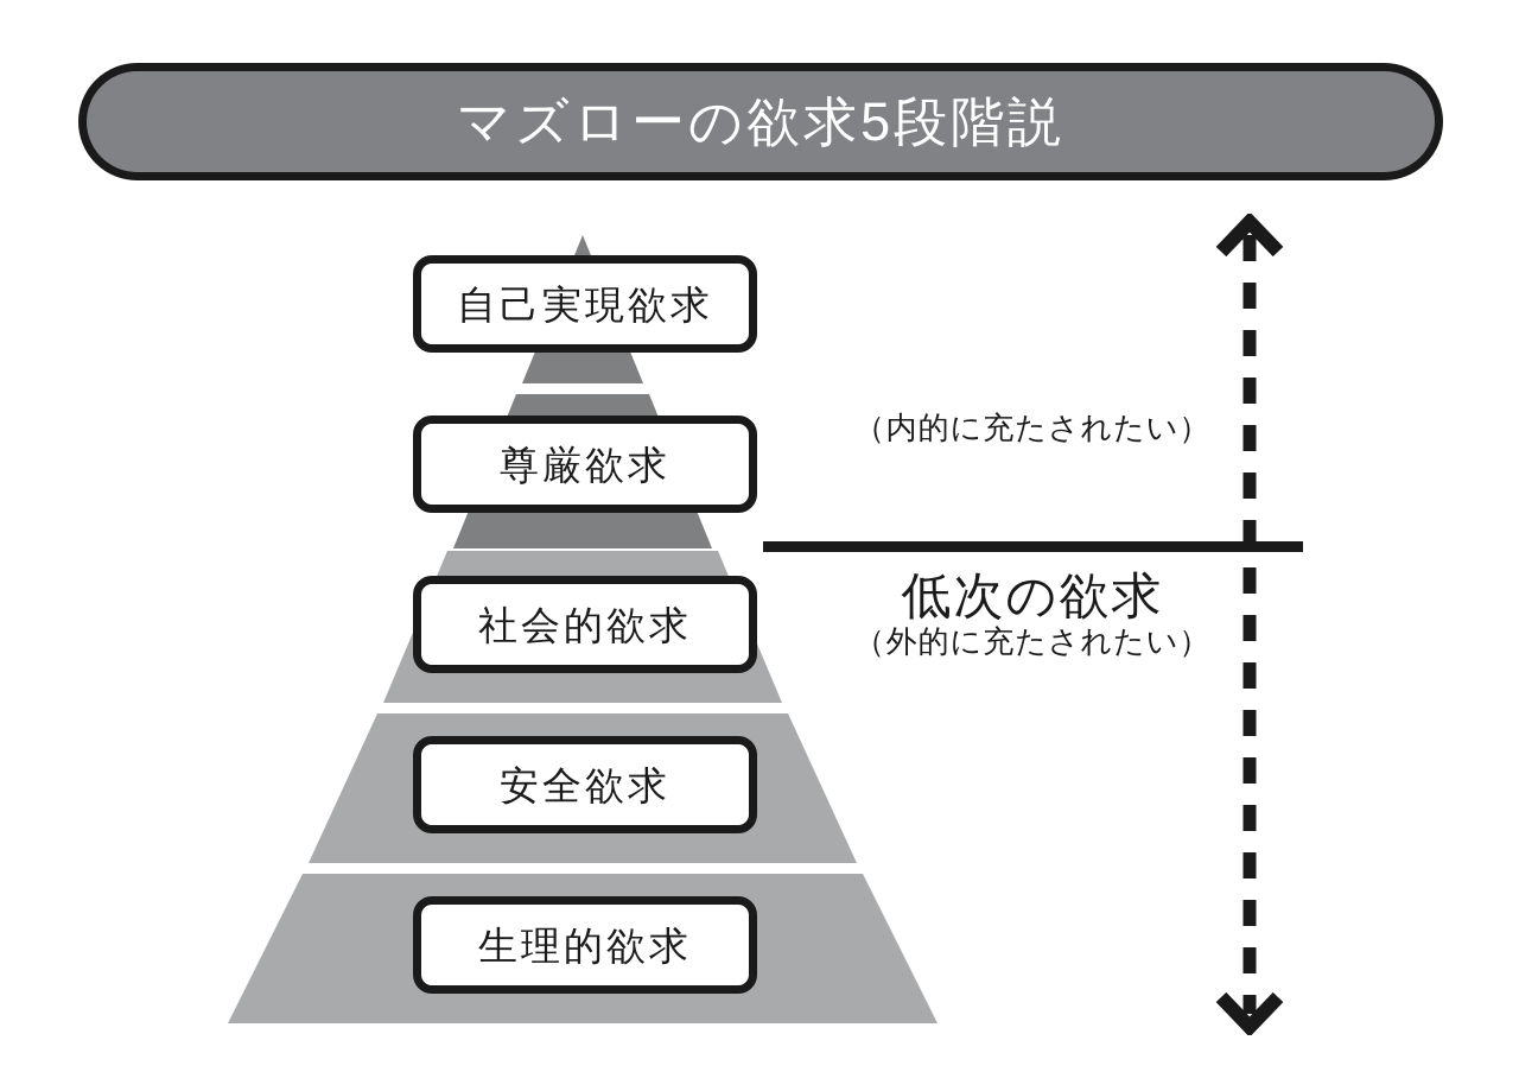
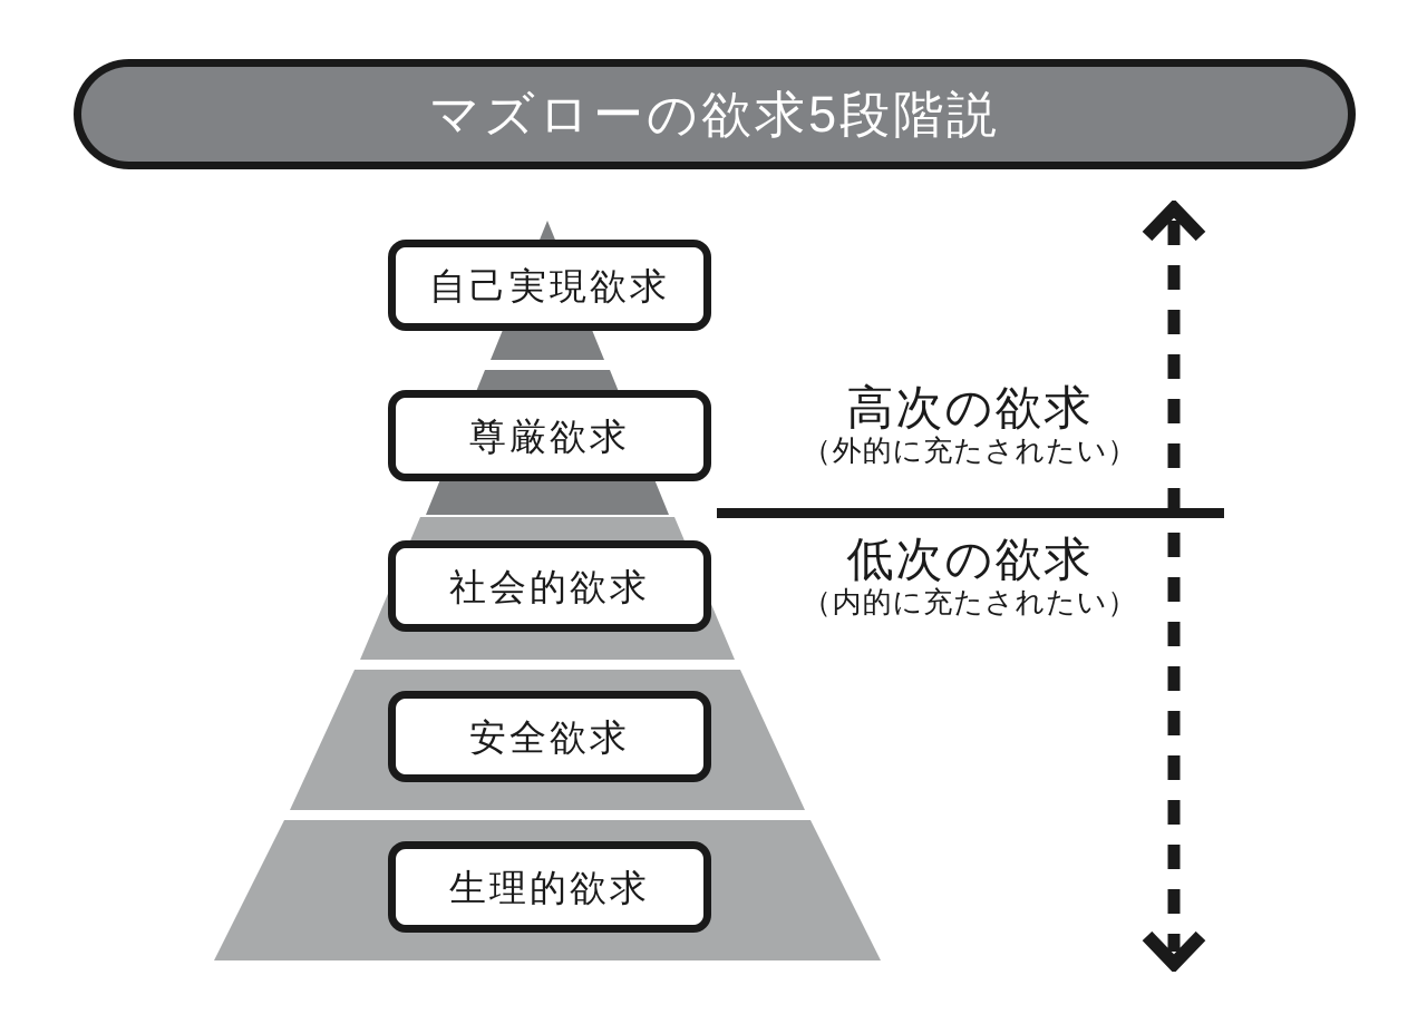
  マズローの欲求5段階説
  自己実現欲求
  尊厳欲求
  社会的欲求
  安全欲求
  生理的欲求
+ 高次の欲求
- （内的に充たされたい）
+ （外的に充たされたい）
  低次の欲求
- （外的に充たされたい）
+ （内的に充たされたい）
